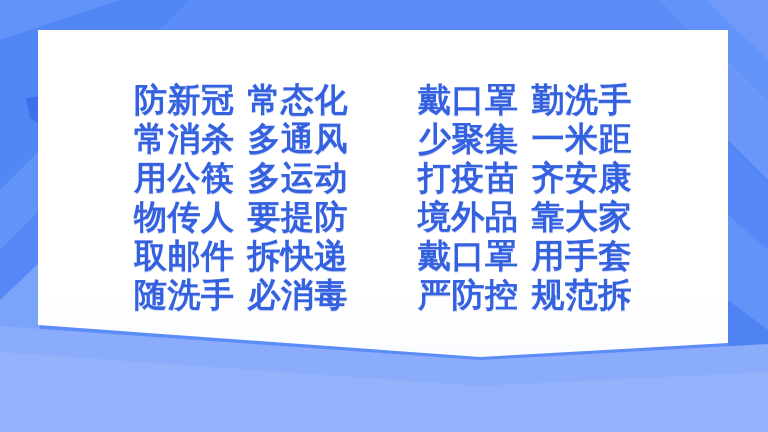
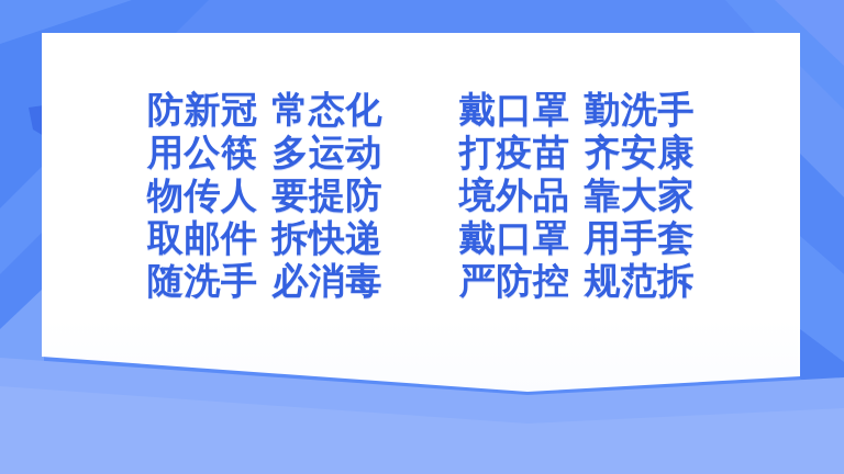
  防新冠 常态化
  戴口罩 勤洗手
- 常消杀 多通风
- 少聚集 一米距
  用公筷 多运动
  打疫苗 齐安康
  物传人 要提防
  境外品 靠大家
  取邮件 拆快递
  戴口罩 用手套
  随洗手 必消毒
  严防控 规范拆
